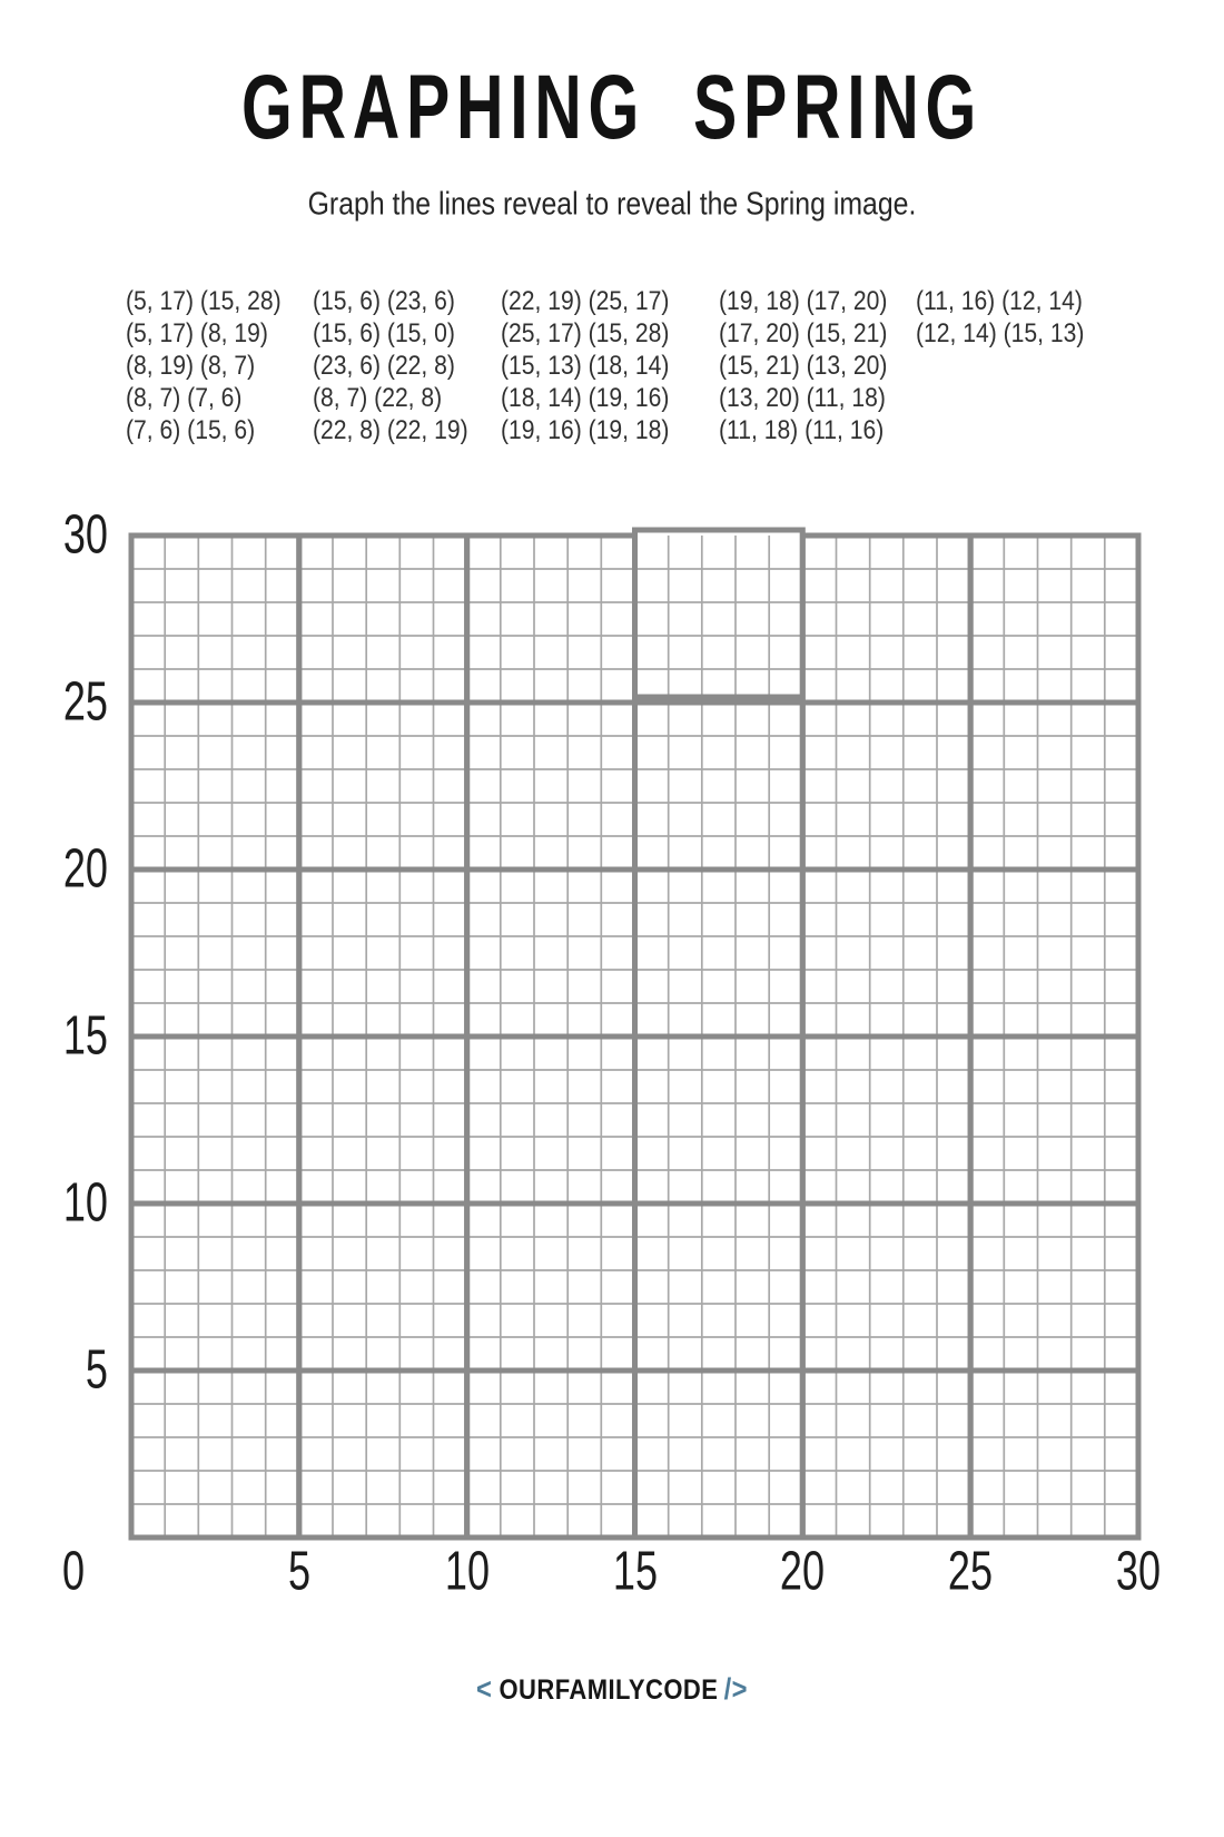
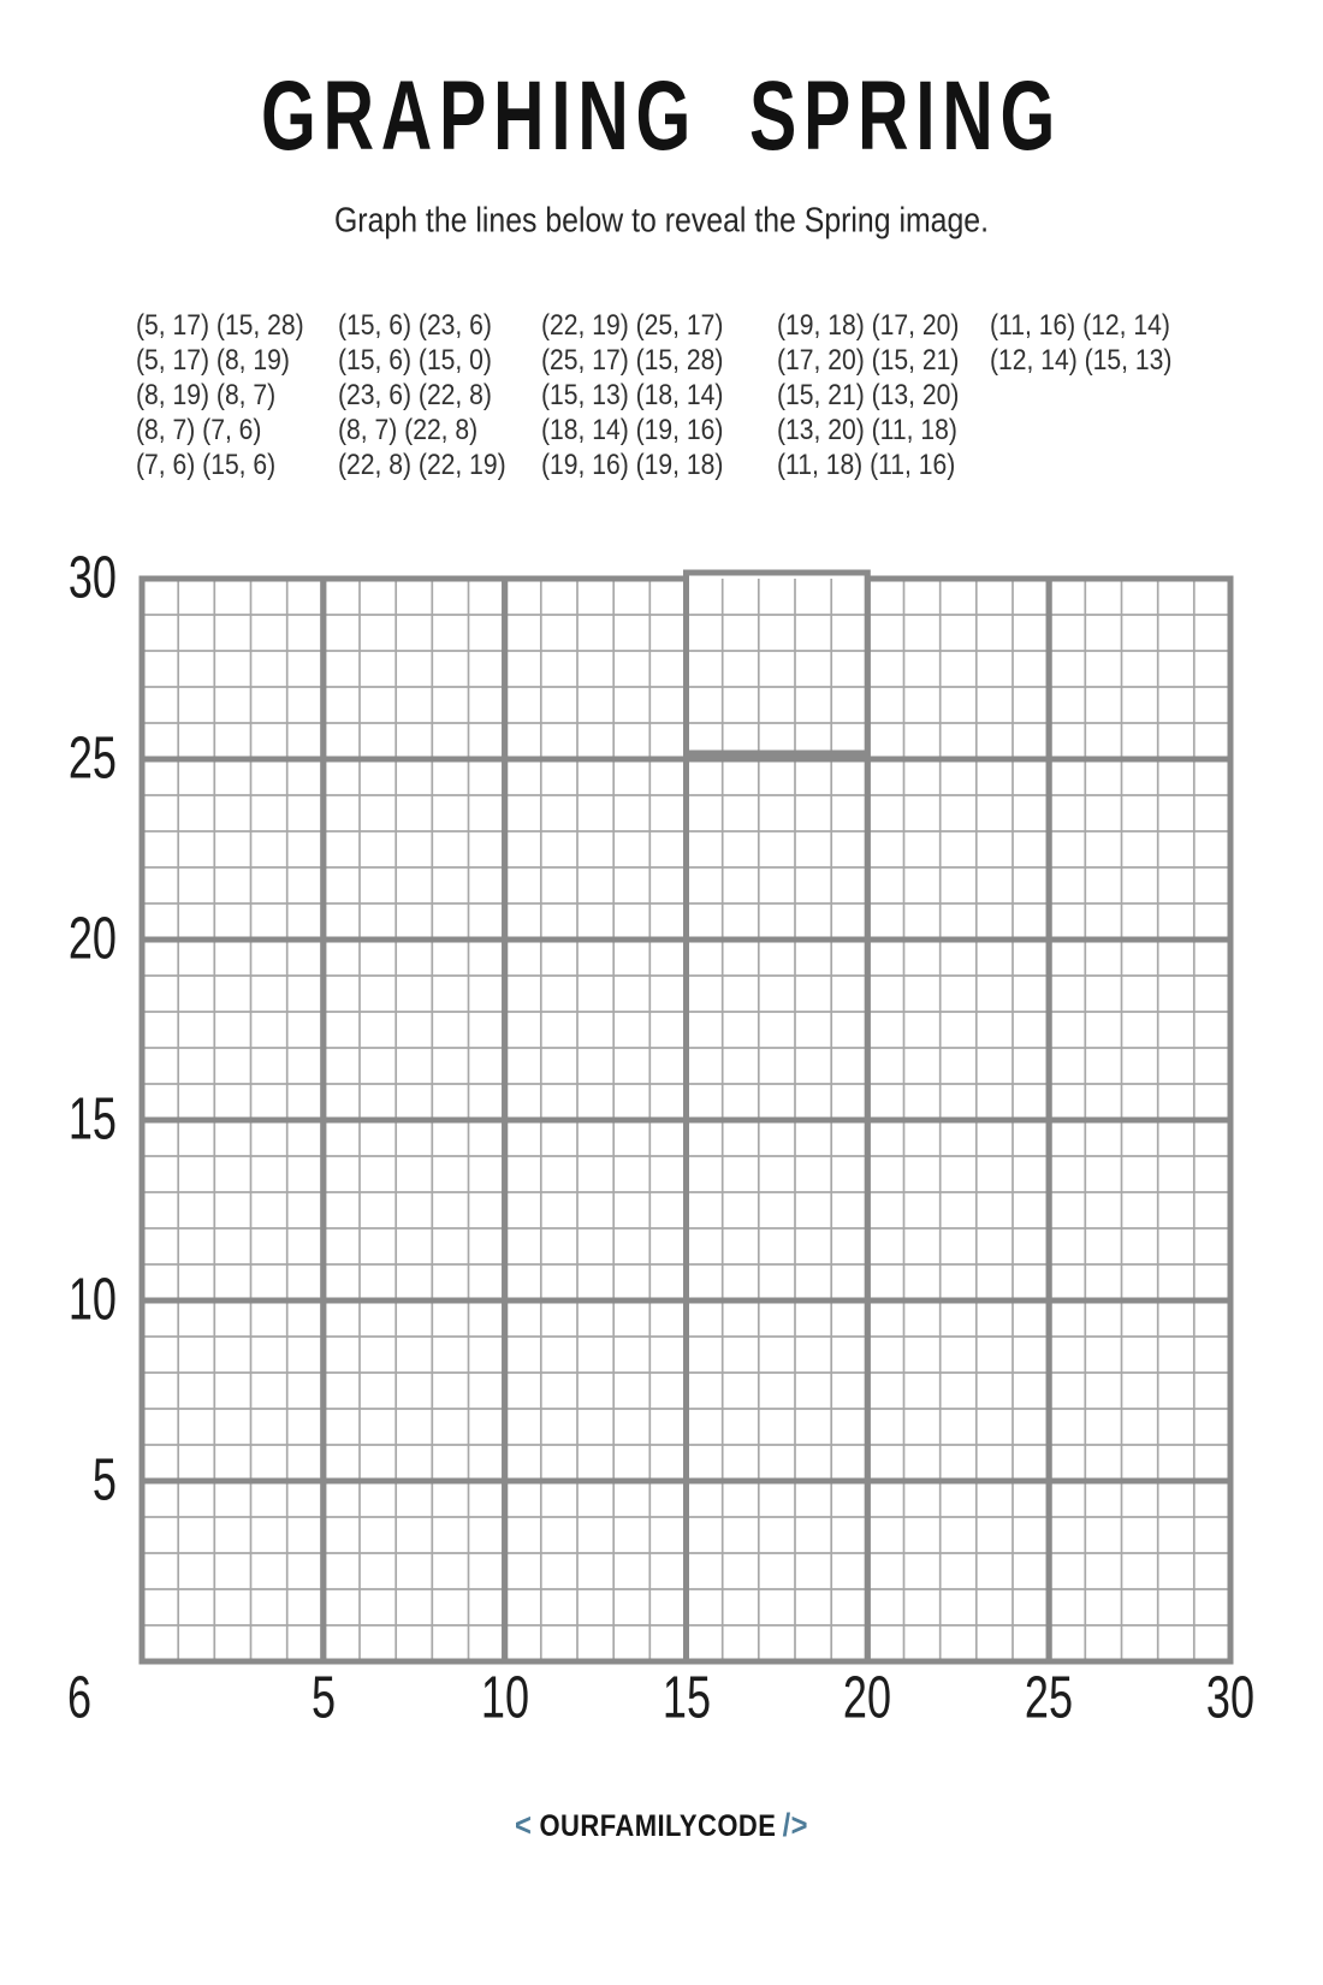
  GRAPHING SPRING
- Graph the lines reveal to reveal the Spring image.
+ Graph the lines below to reveal the Spring image.
  (5, 17) (15, 28)
  (5, 17) (8, 19)
  (8, 19) (8, 7)
  (8, 7) (7, 6)
  (7, 6) (15, 6)
  (15, 6) (23, 6)
  (15, 6) (15, 0)
  (23, 6) (22, 8)
  (8, 7) (22, 8)
  (22, 8) (22, 19)
  (22, 19) (25, 17)
  (25, 17) (15, 28)
  (15, 13) (18, 14)
  (18, 14) (19, 16)
  (19, 16) (19, 18)
  (19, 18) (17, 20)
  (17, 20) (15, 21)
  (15, 21) (13, 20)
  (13, 20) (11, 18)
  (11, 18) (11, 16)
  (11, 16) (12, 14)
  (12, 14) (15, 13)
  30
  25
  20
  15
  10
  5
- 0
+ 6
  5
  10
  15
  20
  25
  30
  < OURFAMILYCODE />
